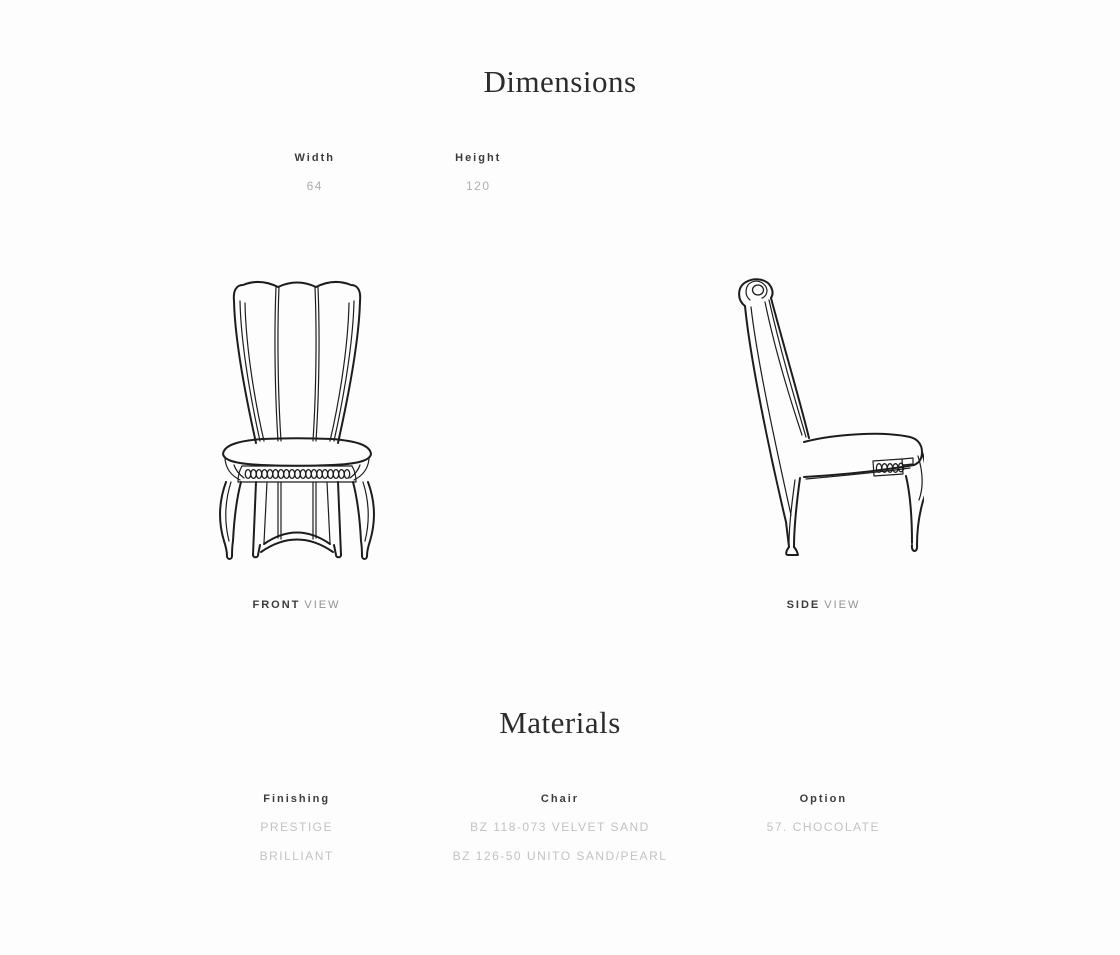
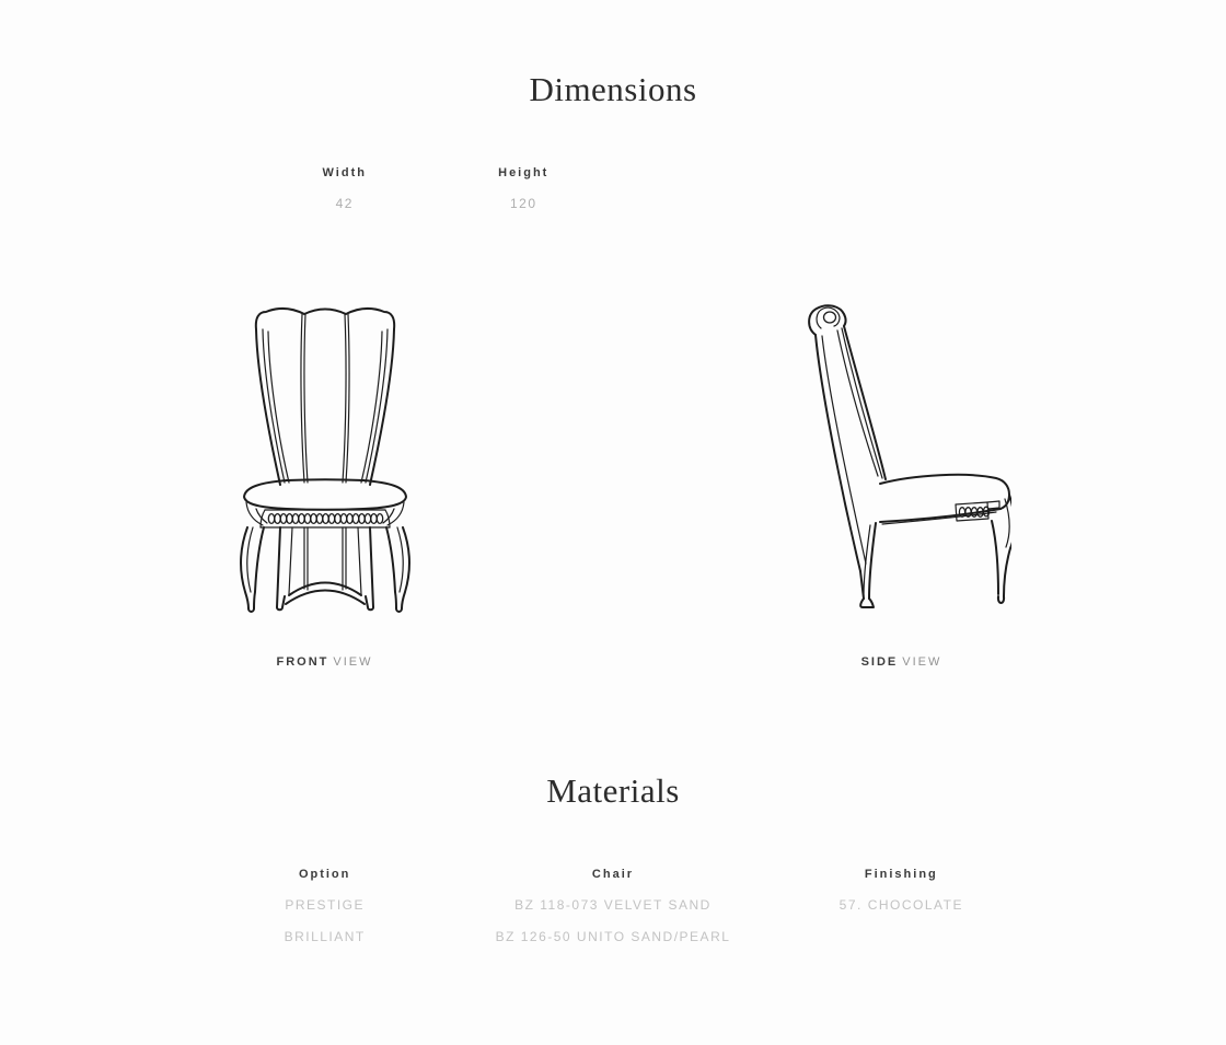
  Dimensions
  Width
- 64
+ 42
  Height
  120
  FRONT VIEW
  SIDE VIEW
  Materials
- Finishing
+ Option
  PRESTIGE
  BRILLIANT
  Chair
  BZ 118-073 VELVET SAND
  BZ 126-50 UNITO SAND/PEARL
- Option
+ Finishing
  57. CHOCOLATE
